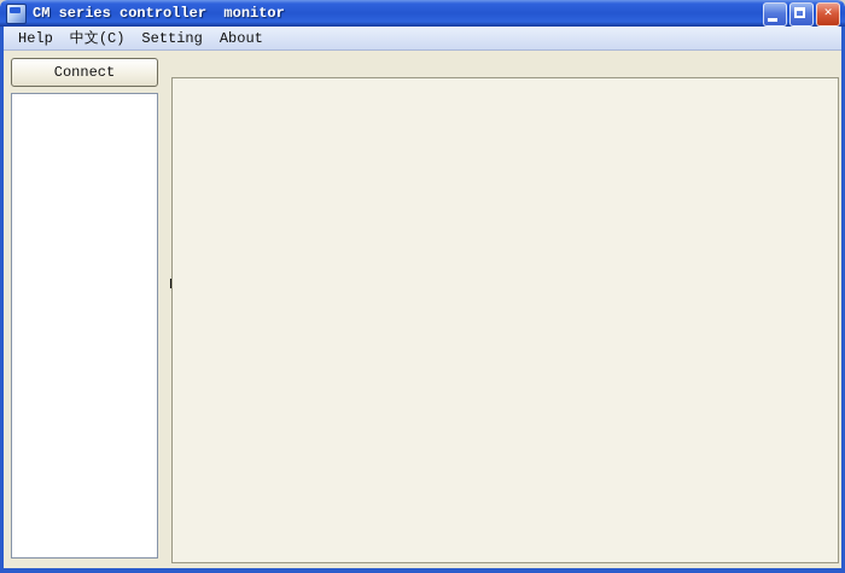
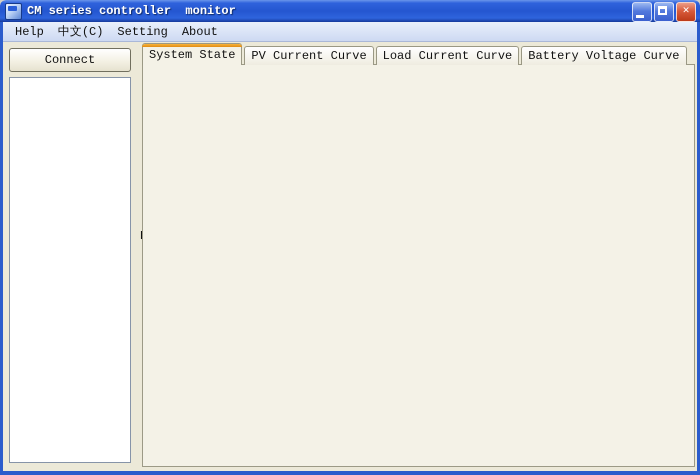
  CM series controller monitor
  ✕
  Help
  中文(C)
  Setting
  About
  Connect
+ System State
+ PV Current Curve
+ Load Current Curve
+ Battery Voltage Curve
